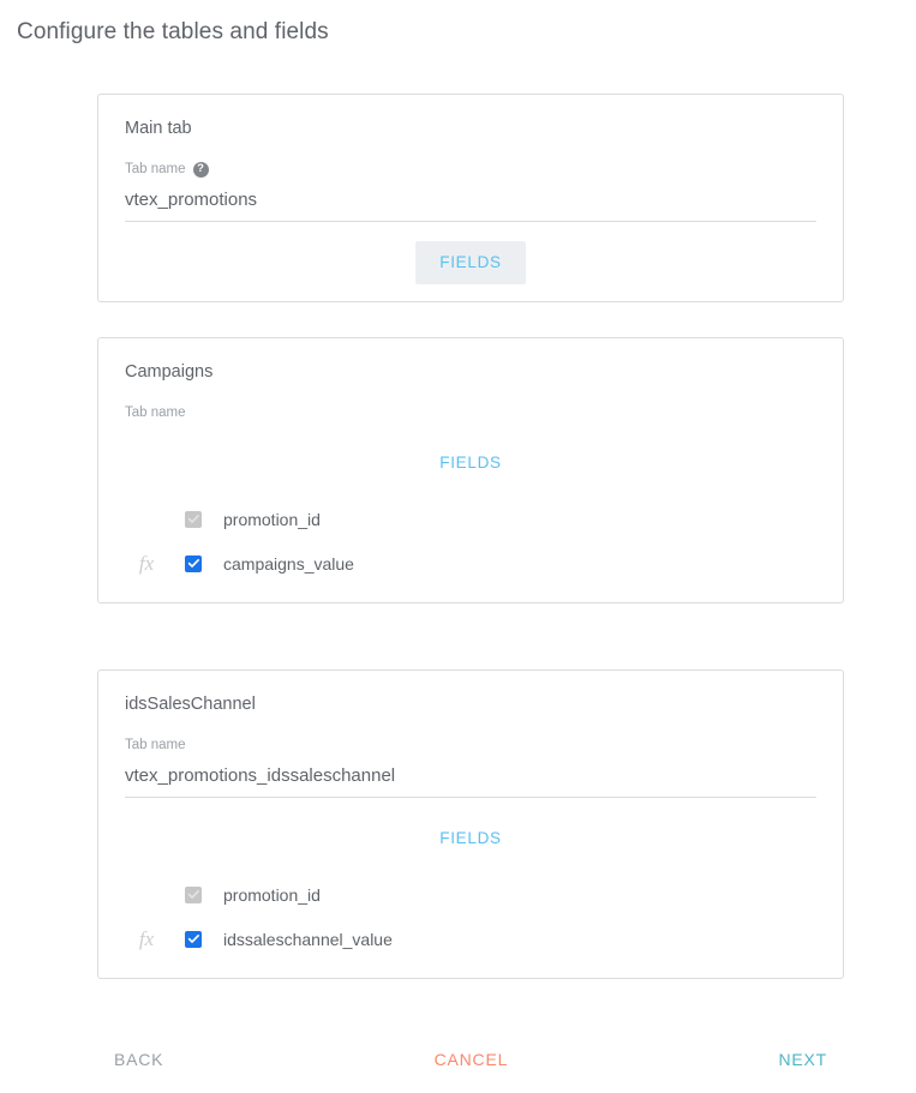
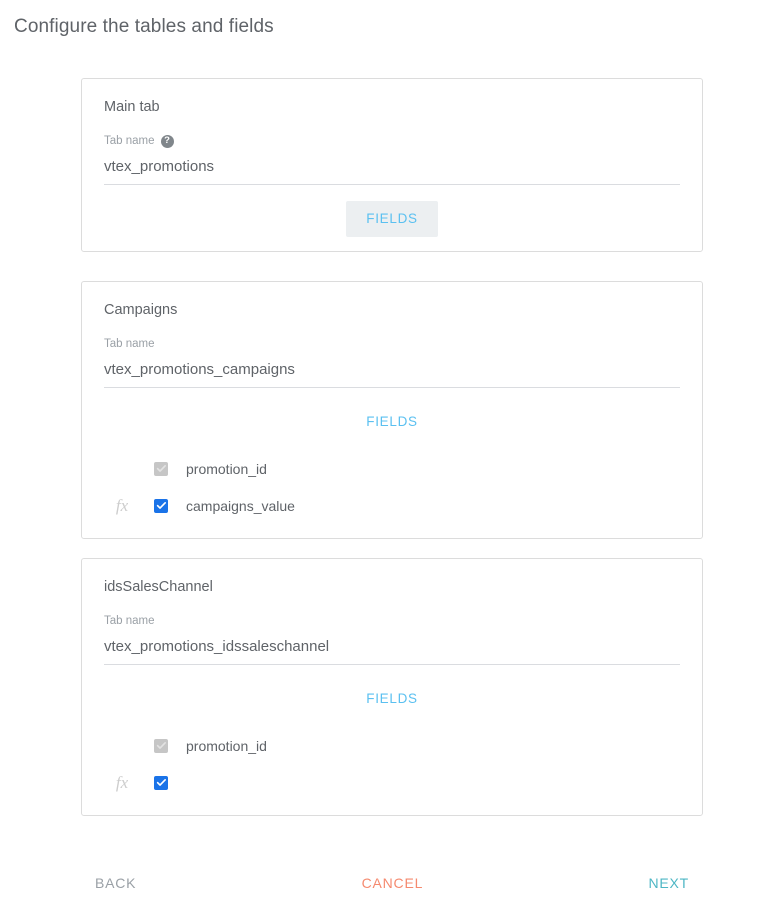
  Configure the tables and fields
  Main tab
  Tab name
  ?
  vtex_promotions
  FIELDS
  Campaigns
  Tab name
+ vtex_promotions_campaigns
  FIELDS
  promotion_id
  fx
  campaigns_value
  idsSalesChannel
  Tab name
  vtex_promotions_idssaleschannel
  FIELDS
  promotion_id
  fx
- idssaleschannel_value
  BACK
  CANCEL
  NEXT
